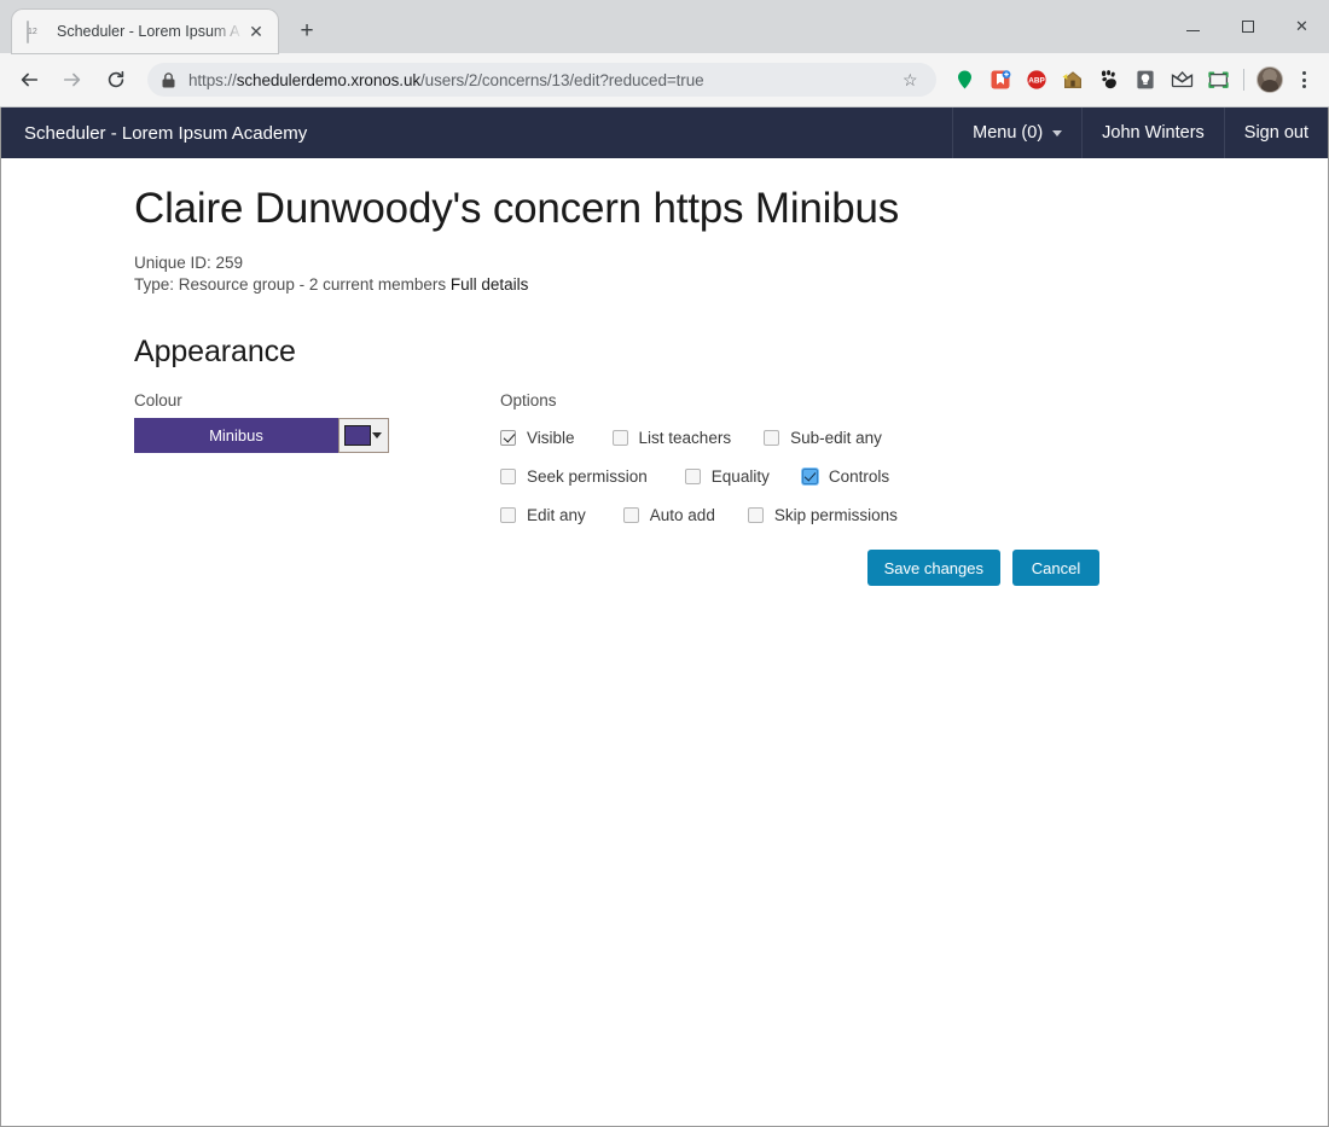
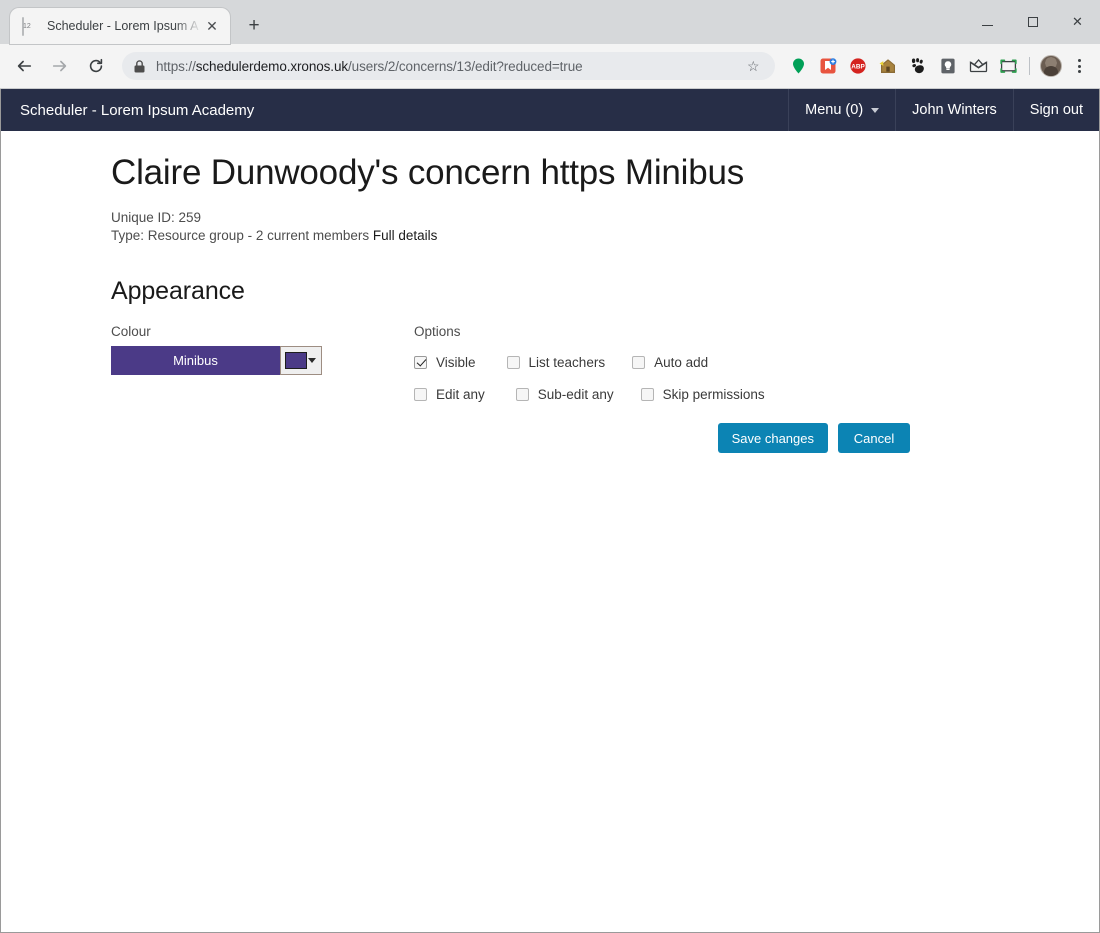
  Scheduler - Lorem Ipsum A
  ✕
  +
  ✕
  https://schedulerdemo.xronos.uk/users/2/concerns/13/edit?reduced=true
  ☆
  Scheduler - Lorem Ipsum Academy
  Menu (0)
  John Winters
  Sign out
  Claire Dunwoody's concern https Minibus
  Unique ID: 259
  Type: Resource group - 2 current members Full details
  Appearance
  Colour
  Minibus
  Options
  Visible
  List teachers
- Sub-edit any
+ Auto add
- Seek permission
- Equality
- Controls
  Edit any
- Auto add
+ Sub-edit any
  Skip permissions
  Save changes
  Cancel
